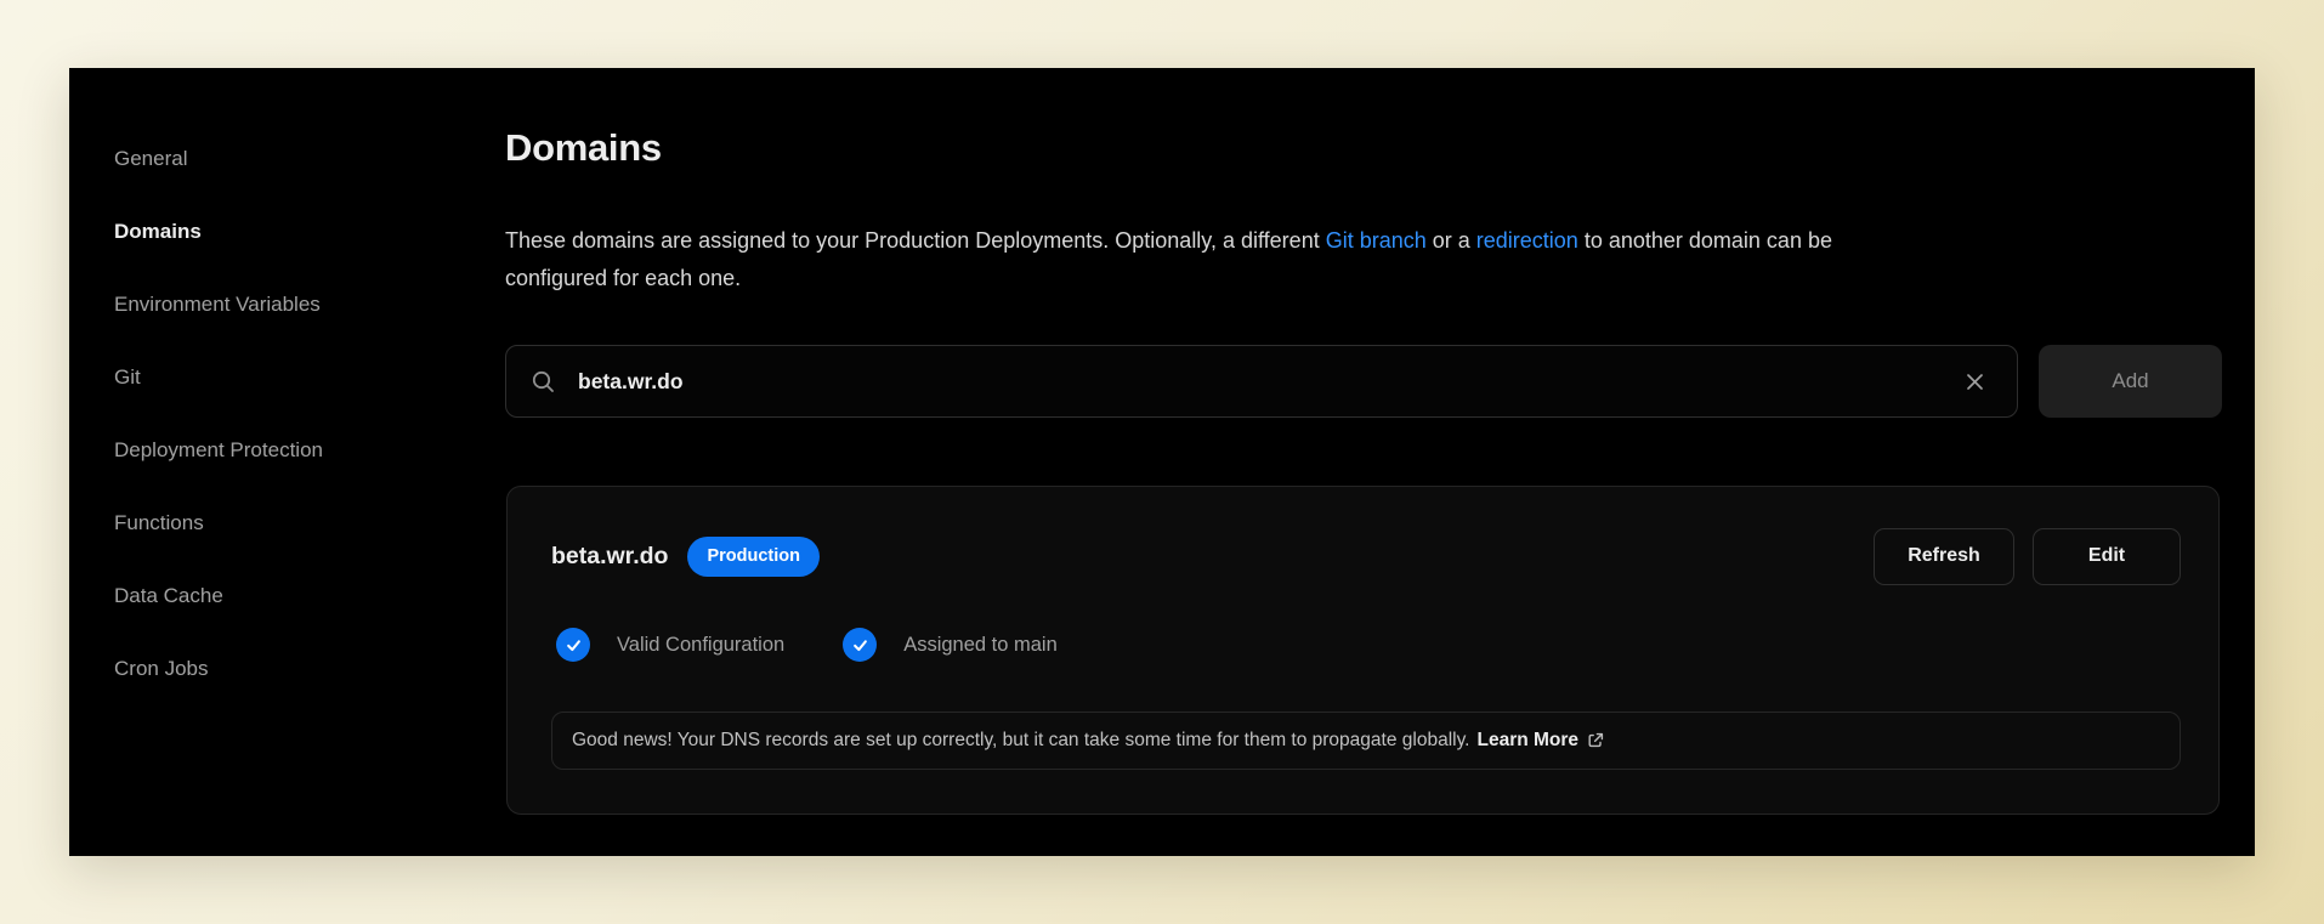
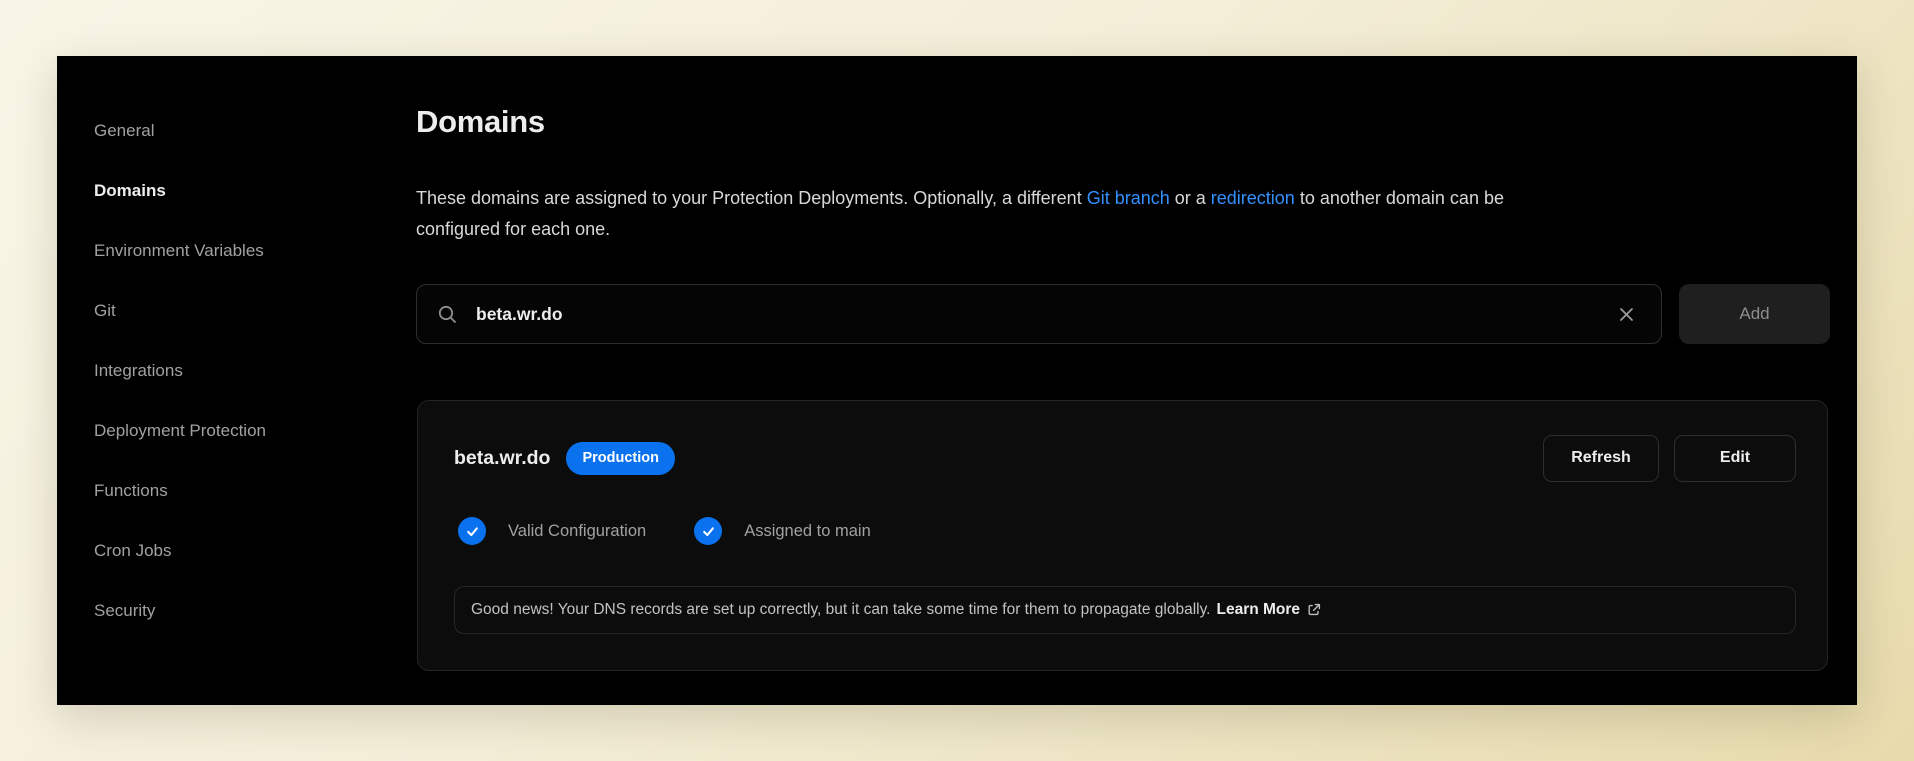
  General
  Domains
  Environment Variables
  Git
+ Integrations
  Deployment Protection
  Functions
- Data Cache
  Cron Jobs
+ Security
  Domains
- These domains are assigned to your Production Deployments. Optionally, a different Git branch or a redirection to another domain can be
+ These domains are assigned to your Protection Deployments. Optionally, a different Git branch or a redirection to another domain can be
  configured for each one.
  beta.wr.do
  Add
  beta.wr.do
  Production
  Refresh
  Edit
  Valid Configuration
  Assigned to main
  Good news! Your DNS records are set up correctly, but it can take some time for them to propagate globally.
  Learn More
